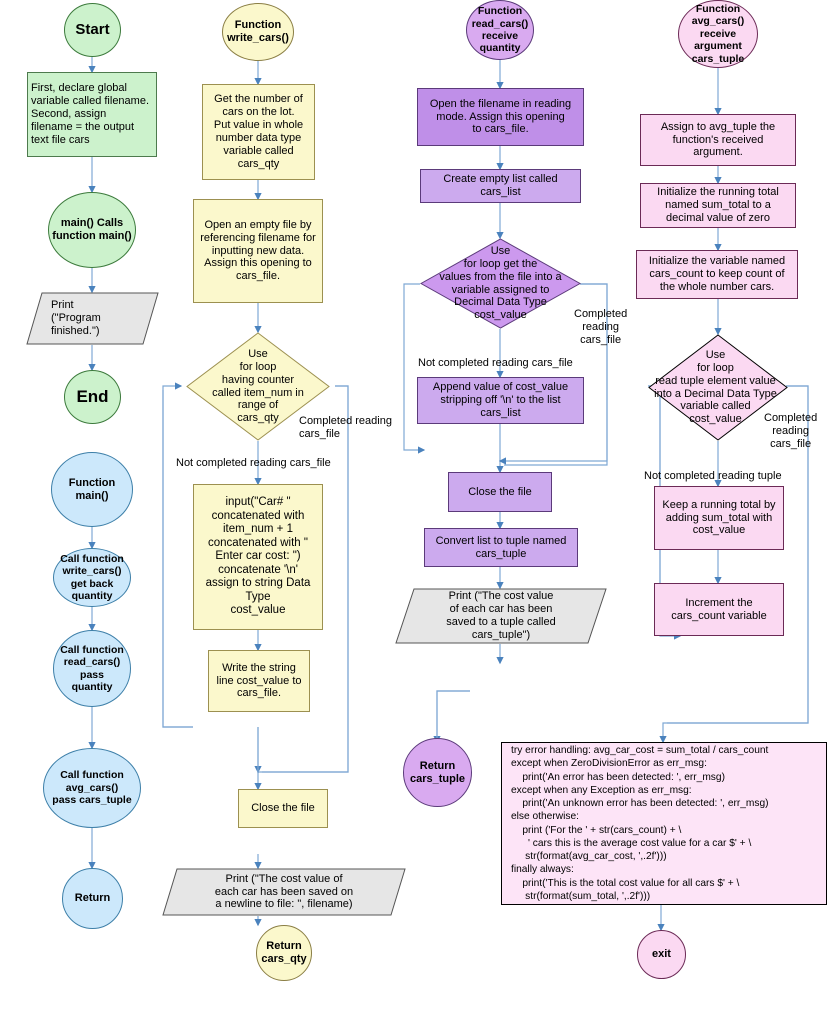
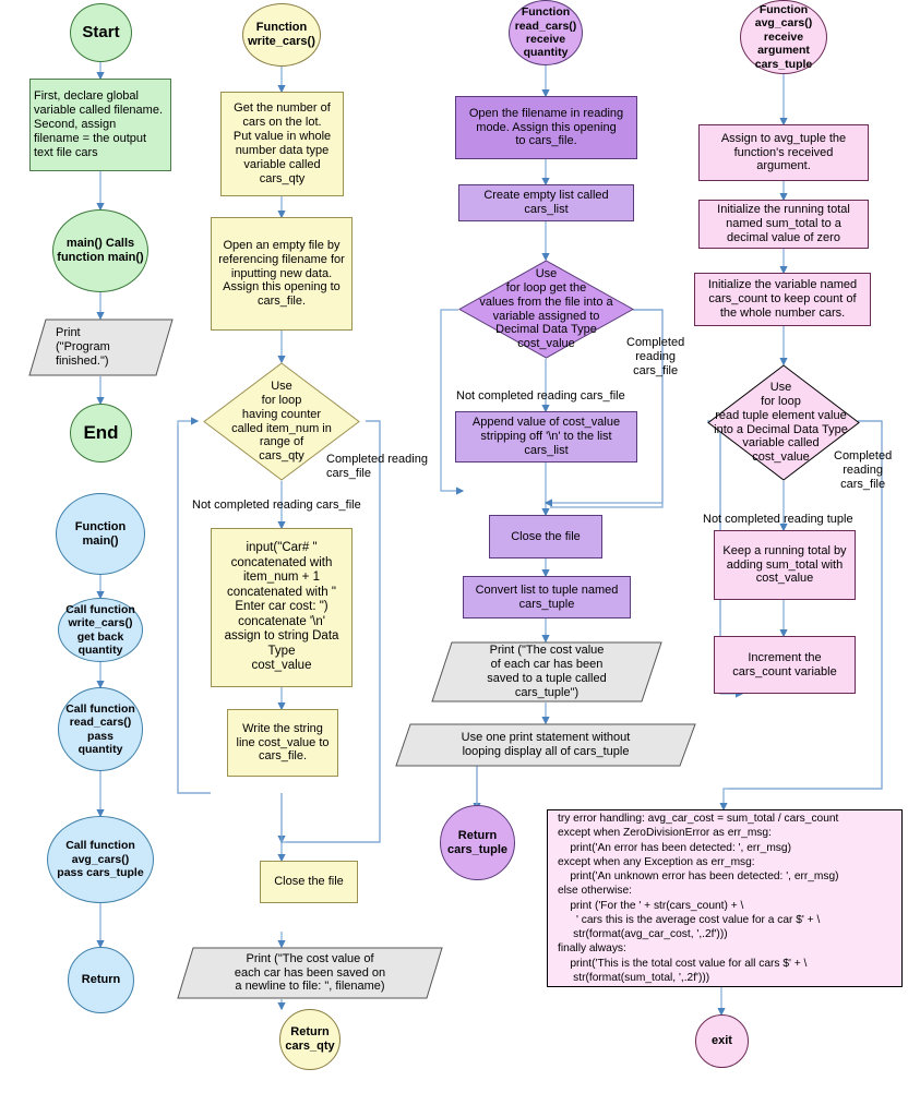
  Start
  First, declare global
  variable called filename.
  Second, assign
  filename = the output
  text file cars
  main() Calls
  function main()
  Print
  ("Program
  finished.")
  End
  Function
  main()
  Call function
  write_cars()
  get back
  quantity
  Call function
  read_cars()
  pass
  quantity
  Call function
  avg_cars()
  pass cars_tuple
  Return
  Function
  write_cars()
  Get the number of
  cars on the lot.
  Put value in whole
  number data type
  variable called
  cars_qty
  Open an empty file by
  referencing filename for
  inputting new data.
  Assign this opening to
  cars_file.
  Use
  for loop
  having counter
  called item_num in
  range of
  cars_qty
  Not completed reading cars_file
  Completed reading
  cars_file
  input("Car# "
  concatenated with
  item_num + 1
  concatenated with "
  Enter car cost: ")
  concatenate '\n'
  assign to string Data
  Type
  cost_value
  Write the string
  line cost_value to
  cars_file.
  Close the file
  Print ("The cost value of
  each car has been saved on
  a newline to file: ", filename)
  Return
  cars_qty
  Function
  read_cars()
  receive
  quantity
  Open the filename in reading
  mode. Assign this opening
  to cars_file.
  Create empty list called
  cars_list
  Use
  for loop get the
  values from the file into a
  variable assigned to
  Decimal Data Type
  cost_value
  Not completed reading cars_file
  Completed
  reading
  cars_file
  Append value of cost_value
  stripping off '\n' to the list
  cars_list
  Close the file
  Convert list to tuple named
  cars_tuple
  Print ("The cost value
  of each car has been
  saved to a tuple called
  cars_tuple")
+ Use one print statement without
+ looping display all of cars_tuple
  Return
  cars_tuple
  Function
  avg_cars()
  receive
  argument
  cars_tuple
  Assign to avg_tuple the
  function's received
  argument.
  Initialize the running total
  named sum_total to a
  decimal value of zero
  Initialize the variable named
  cars_count to keep count of
  the whole number cars.
  Use
  for loop
  read tuple element value
  into a Decimal Data Type
  variable called
  cost_value
  Not completed reading tuple
  Completed
  reading
  cars_file
  Keep a running total by
  adding sum_total with
  cost_value
  Increment the
  cars_count variable
  try error handling: avg_car_cost = sum_total / cars_count
  except when ZeroDivisionError as err_msg:
  print('An error has been detected: ', err_msg)
  except when any Exception as err_msg:
  print('An unknown error has been detected: ', err_msg)
  else otherwise:
  print ('For the ' + str(cars_count) + \
  ' cars this is the average cost value for a car $' + \
  str(format(avg_car_cost, ',.2f')))
  finally always:
  print('This is the total cost value for all cars $' + \
  str(format(sum_total, ',.2f')))
  exit
